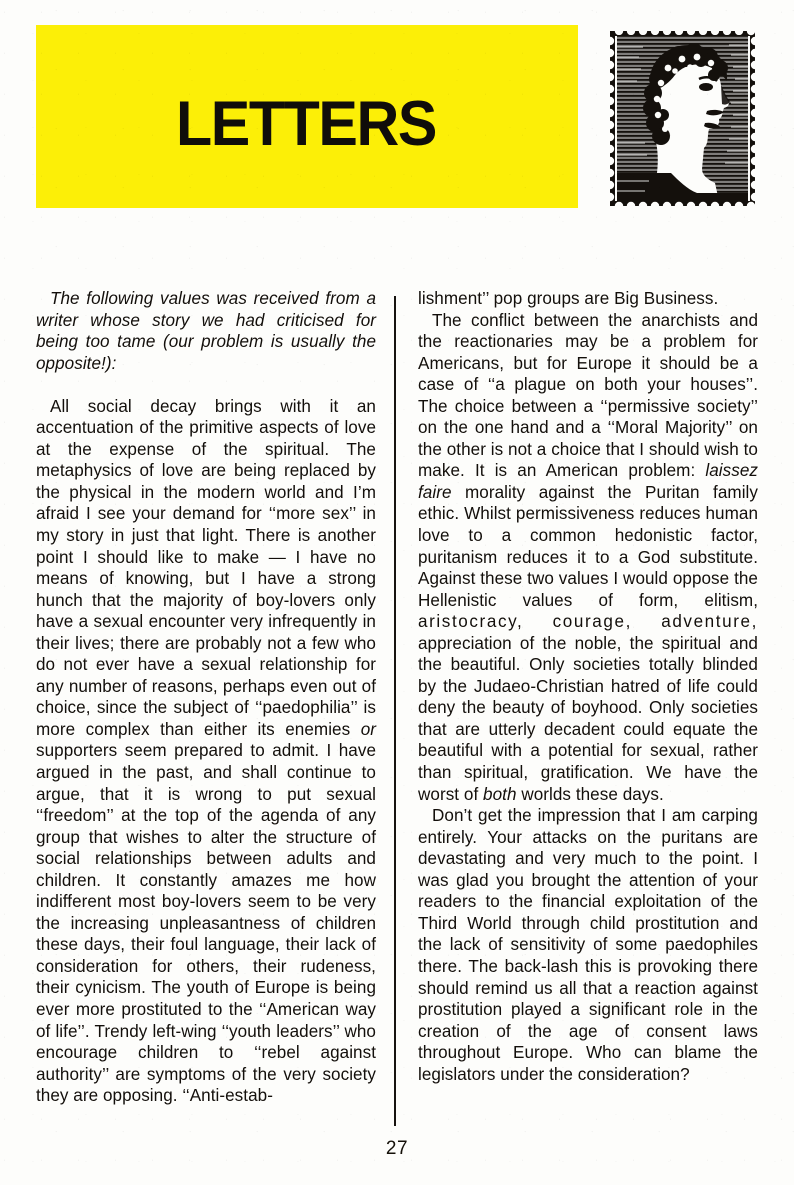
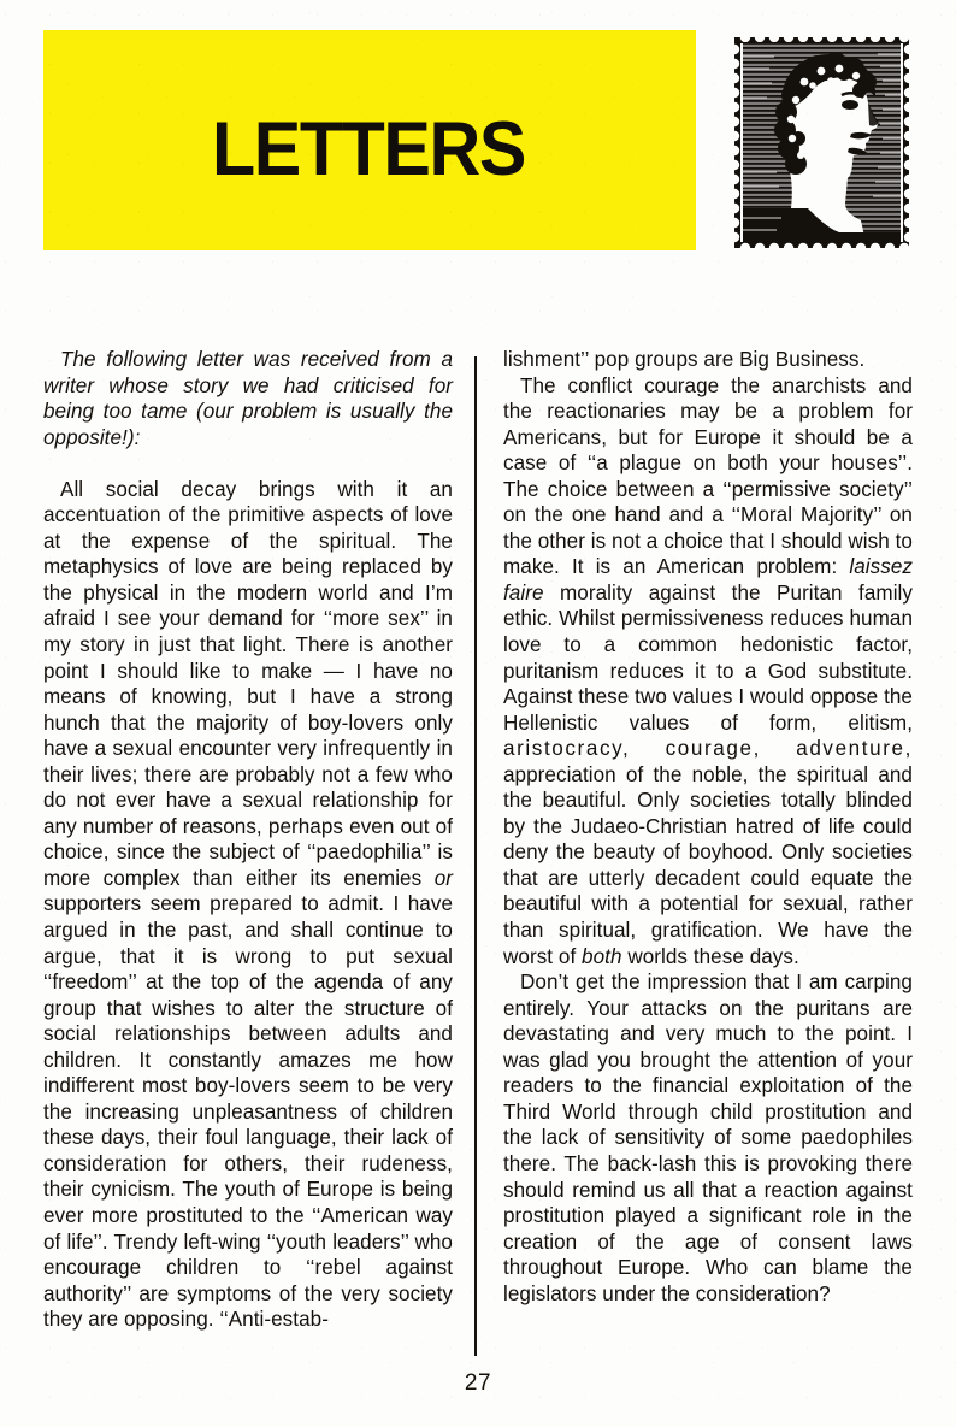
  LETTERS
- The following values was received from a writer whose story we had criticised for being too tame (our problem is usually the opposite!):
+ The following letter was received from a writer whose story we had criticised for being too tame (our problem is usually the opposite!):
  All social decay brings with it an accentuation of the primitive aspects of love at the expense of the spiritual. The metaphysics of love are being replaced by the physical in the modern world and I’m afraid I see your demand for ‘‘more sex’’ in my story in just that light. There is another point I should like to make — I have no means of knowing, but I have a strong hunch that the majority of boy-lovers only have a sexual encounter very infrequently in their lives; there are probably not a few who do not ever have a sexual relationship for any number of reasons, perhaps even out of choice, since the subject of ‘‘paedophilia’’ is more complex than either its enemies or supporters seem prepared to admit. I have argued in the past, and shall continue to argue, that it is wrong to put sexual ‘‘freedom’’ at the top of the agenda of any group that wishes to alter the structure of social relationships between adults and children. It constantly amazes me how indifferent most boy-lovers seem to be very the increasing unpleasantness of children these days, their foul language, their lack of consideration for others, their rudeness, their cynicism. The youth of Europe is being ever more prostituted to the ‘‘American way of life’’. Trendy left-wing ‘‘youth leaders’’ who encourage children to ‘‘rebel against authority’’ are symptoms of the very society they are opposing. ‘‘Anti-estab-
  lishment’’ pop groups are Big Business.
- The conflict between the anarchists and the reactionaries may be a problem for Americans, but for Europe it should be a case of ‘‘a plague on both your houses’’. The choice between a ‘‘permissive society’’ on the one hand and a ‘‘Moral Majority’’ on the other is not a choice that I should wish to make. It is an American problem: laissez faire morality against the Puritan family ethic. Whilst permissiveness reduces human love to a common hedonistic factor, puritanism reduces it to a God substitute. Against these two values I would oppose the Hellenistic values of form, elitism, aristocracy, courage, adventure, appreciation of the noble, the spiritual and the beautiful. Only societies totally blinded by the Judaeo-Christian hatred of life could deny the beauty of boyhood. Only societies that are utterly decadent could equate the beautiful with a potential for sexual, rather than spiritual, gratification. We have the worst of both worlds these days.
+ The conflict courage the anarchists and the reactionaries may be a problem for Americans, but for Europe it should be a case of ‘‘a plague on both your houses’’. The choice between a ‘‘permissive society’’ on the one hand and a ‘‘Moral Majority’’ on the other is not a choice that I should wish to make. It is an American problem: laissez faire morality against the Puritan family ethic. Whilst permissiveness reduces human love to a common hedonistic factor, puritanism reduces it to a God substitute. Against these two values I would oppose the Hellenistic values of form, elitism, aristocracy, courage, adventure, appreciation of the noble, the spiritual and the beautiful. Only societies totally blinded by the Judaeo-Christian hatred of life could deny the beauty of boyhood. Only societies that are utterly decadent could equate the beautiful with a potential for sexual, rather than spiritual, gratification. We have the worst of both worlds these days.
  Don’t get the impression that I am carping entirely. Your attacks on the puritans are devastating and very much to the point. I was glad you brought the attention of your readers to the financial exploitation of the Third World through child prostitution and the lack of sensitivity of some paedophiles there. The back-lash this is provoking there should remind us all that a reaction against prostitution played a significant role in the creation of the age of consent laws throughout Europe. Who can blame the legislators under the consideration?
  27
